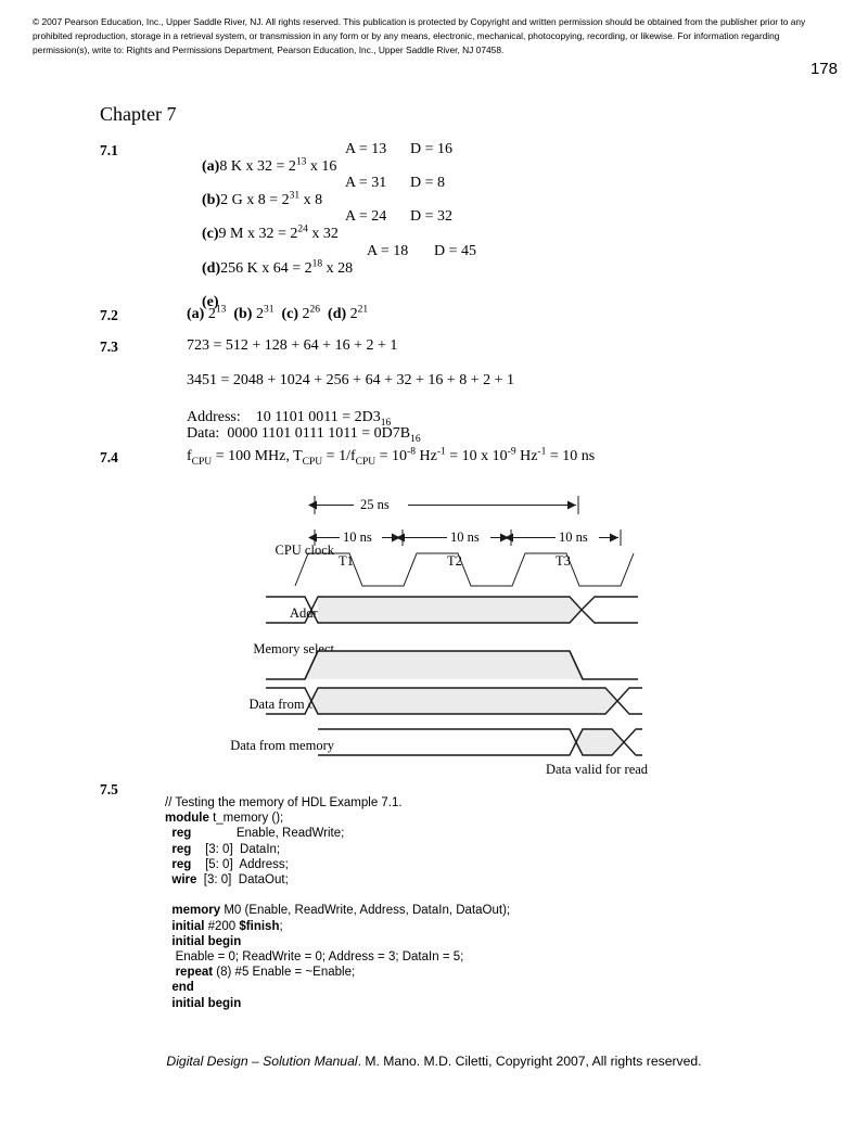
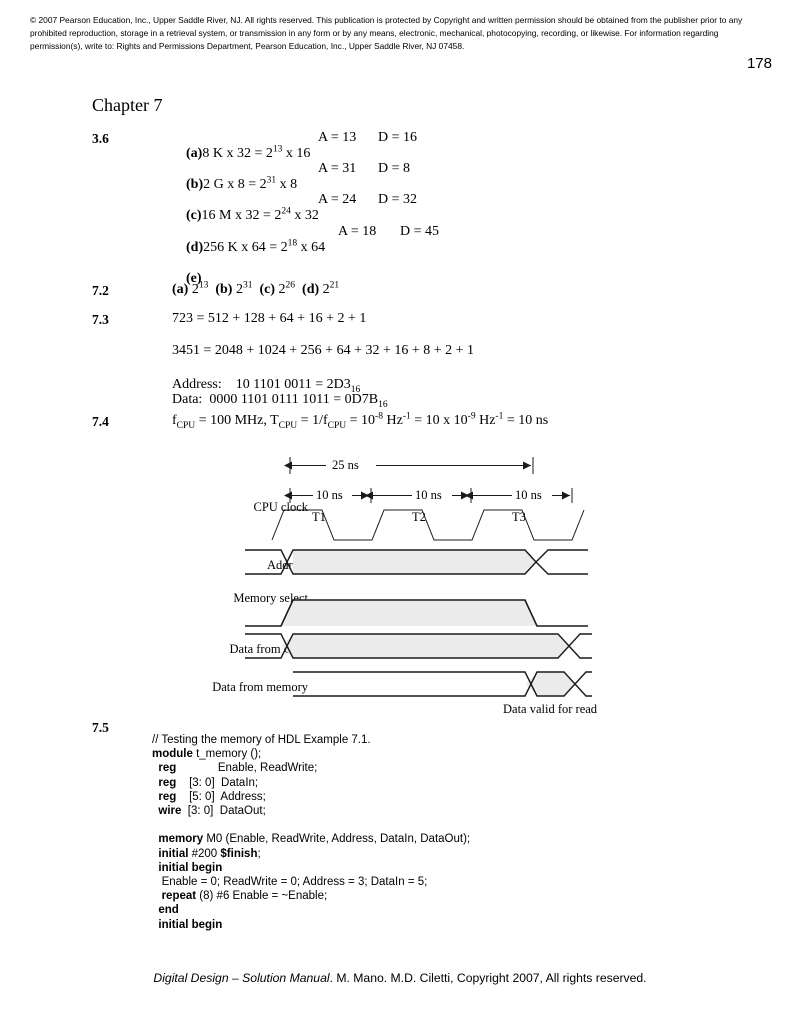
  © 2007 Pearson Education, Inc., Upper Saddle River, NJ. All rights reserved. This publication is protected by Copyright and written permission should be obtained from the publisher prior to any prohibited reproduction, storage in a retrieval system, or transmission in any form or by any means, electronic, mechanical, photocopying, recording, or likewise. For information regarding permission(s), write to: Rights and Permissions Department, Pearson Education, Inc., Upper Saddle River, NJ 07458.
  178
  Chapter 7
- 7.1
+ 3.6
  (a)8 K x 32 = 213 x 16
  A = 13
  D = 16
  (b)2 G x 8 = 231 x 8
  A = 31
  D = 8
- (c)9 M x 32 = 224 x 32
+ (c)16 M x 32 = 224 x 32
  A = 24
  D = 32
- (d)256 K x 64 = 218 x 28
+ (d)256 K x 64 = 218 x 64
  A = 18
  D = 45
  (e)
  7.2
  (a) 213 (b) 231 (c) 226 (d) 221
  7.3
  723 = 512 + 128 + 64 + 16 + 2 + 1
  3451 = 2048 + 1024 + 256 + 64 + 32 + 16 + 8 + 2 + 1
  Address: 10 1101 0011 = 2D316
  Data: 0000 1101 0111 1011 = 0D7B16
  7.4
  fCPU = 100 MHz, TCPU = 1/fCPU = 10-8 Hz-1 = 10 x 10-9 Hz-1 = 10 ns
  CPU clock
  Memory select
  Data from
  Data from memory
  25 ns
  10 ns
  10 ns
  10 ns
  T1
  T2
  T3
  Data valid for read
  7.5
  // Testing the memory of HDL Example 7.1.
  module t_memory ();
  reg Enable, ReadWrite;
  reg [3: 0] DataIn;
  reg [5: 0] Address;
  wire [3: 0] DataOut;
  memory M0 (Enable, ReadWrite, Address, DataIn, DataOut);
  initial #200 $finish;
  initial begin
  Enable = 0; ReadWrite = 0; Address = 3; DataIn = 5;
- repeat (8) #5 Enable = ~Enable;
+ repeat (8) #6 Enable = ~Enable;
  end
  initial begin
  Digital Design – Solution Manual. M. Mano. M.D. Ciletti, Copyright 2007, All rights reserved.
